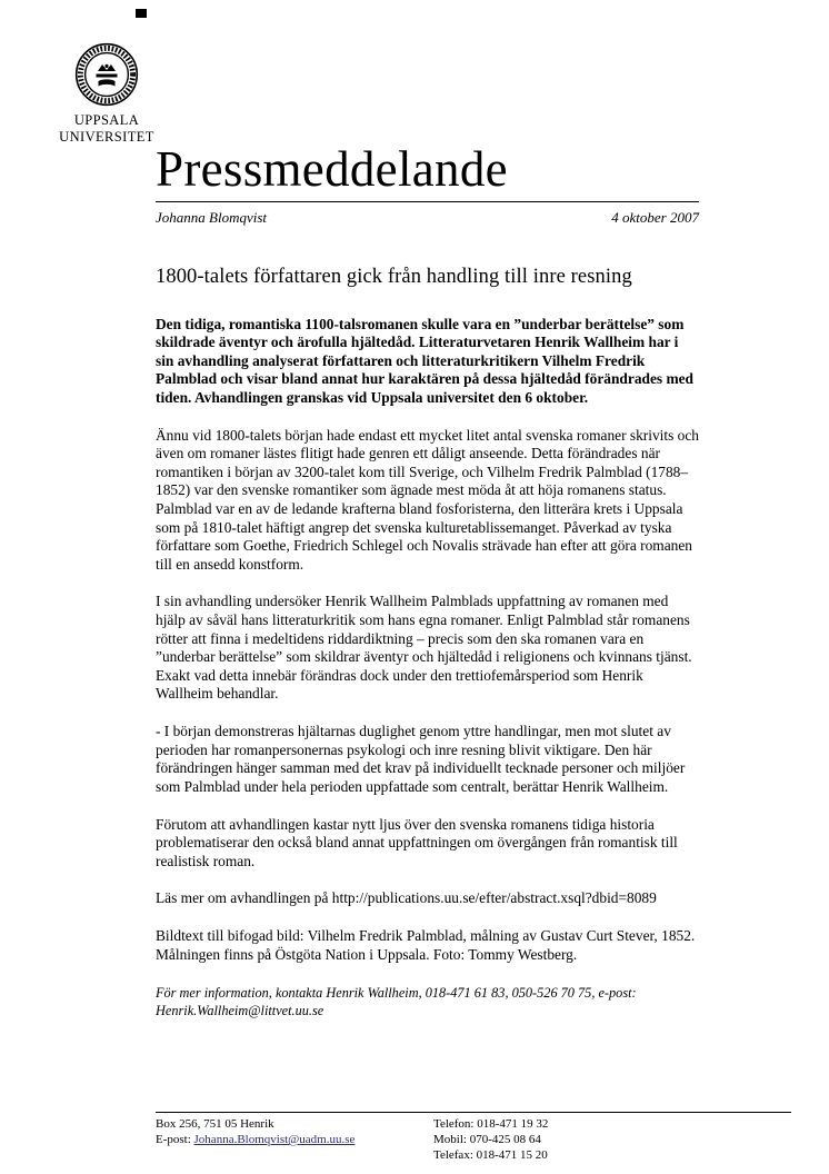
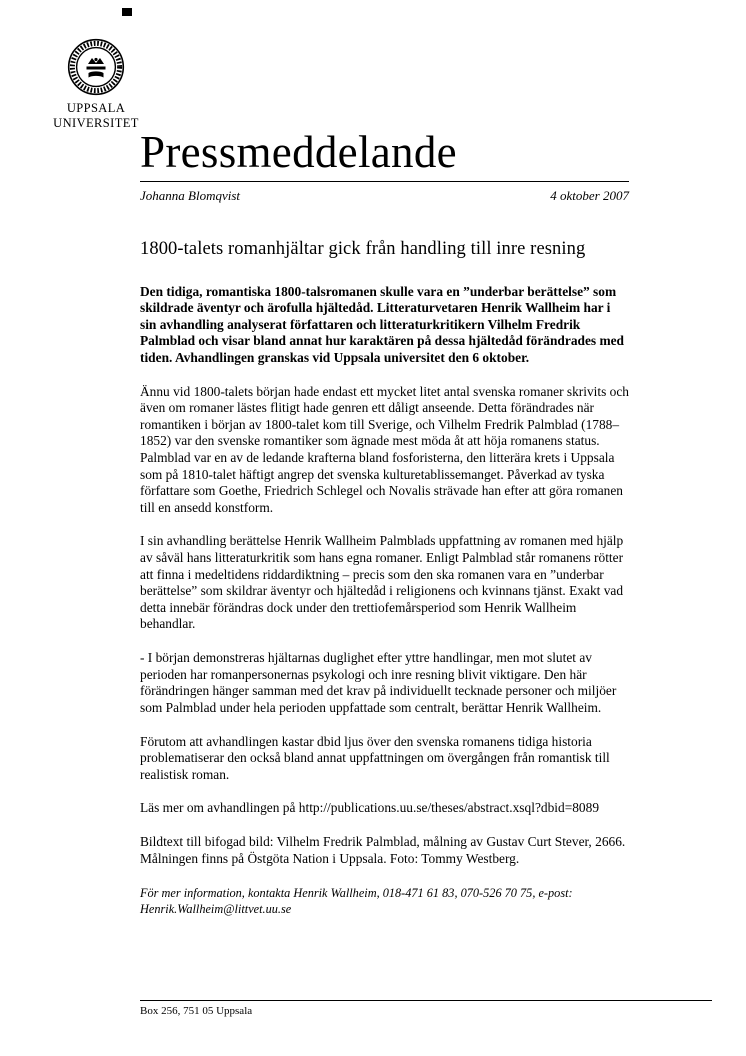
  UPPSALA
  UNIVERSITET
  Pressmeddelande
  Johanna Blomqvist
  4 oktober 2007
- 1800-talets författaren gick från handling till inre resning
+ 1800-talets romanhjältar gick från handling till inre resning
- Den tidiga, romantiska 1100-talsromanen skulle vara en ”underbar berättelse” som skildrade äventyr och ärofulla hjältedåd. Litteraturvetaren Henrik Wallheim har i sin avhandling analyserat författaren och litteraturkritikern Vilhelm Fredrik Palmblad och visar bland annat hur karaktären på dessa hjältedåd förändrades med tiden. Avhandlingen granskas vid Uppsala universitet den 6 oktober.
+ Den tidiga, romantiska 1800-talsromanen skulle vara en ”underbar berättelse” som skildrade äventyr och ärofulla hjältedåd. Litteraturvetaren Henrik Wallheim har i sin avhandling analyserat författaren och litteraturkritikern Vilhelm Fredrik Palmblad och visar bland annat hur karaktären på dessa hjältedåd förändrades med tiden. Avhandlingen granskas vid Uppsala universitet den 6 oktober.
- Ännu vid 1800-talets början hade endast ett mycket litet antal svenska romaner skrivits och även om romaner lästes flitigt hade genren ett dåligt anseende. Detta förändrades när romantiken i början av 3200-talet kom till Sverige, och Vilhelm Fredrik Palmblad (1788–1852) var den svenske romantiker som ägnade mest möda åt att höja romanens status. Palmblad var en av de ledande krafterna bland fosforisterna, den litterära krets i Uppsala som på 1810-talet häftigt angrep det svenska kulturetablissemanget. Påverkad av tyska författare som Goethe, Friedrich Schlegel och Novalis strävade han efter att göra romanen till en ansedd konstform.
+ Ännu vid 1800-talets början hade endast ett mycket litet antal svenska romaner skrivits och även om romaner lästes flitigt hade genren ett dåligt anseende. Detta förändrades när romantiken i början av 1800-talet kom till Sverige, och Vilhelm Fredrik Palmblad (1788–1852) var den svenske romantiker som ägnade mest möda åt att höja romanens status. Palmblad var en av de ledande krafterna bland fosforisterna, den litterära krets i Uppsala som på 1810-talet häftigt angrep det svenska kulturetablissemanget. Påverkad av tyska författare som Goethe, Friedrich Schlegel och Novalis strävade han efter att göra romanen till en ansedd konstform.
- I sin avhandling undersöker Henrik Wallheim Palmblads uppfattning av romanen med hjälp av såväl hans litteraturkritik som hans egna romaner. Enligt Palmblad står romanens rötter att finna i medeltidens riddardiktning – precis som den ska romanen vara en ”underbar berättelse” som skildrar äventyr och hjältedåd i religionens och kvinnans tjänst. Exakt vad detta innebär förändras dock under den trettiofemårsperiod som Henrik Wallheim behandlar.
+ I sin avhandling berättelse Henrik Wallheim Palmblads uppfattning av romanen med hjälp av såväl hans litteraturkritik som hans egna romaner. Enligt Palmblad står romanens rötter att finna i medeltidens riddardiktning – precis som den ska romanen vara en ”underbar berättelse” som skildrar äventyr och hjältedåd i religionens och kvinnans tjänst. Exakt vad detta innebär förändras dock under den trettiofemårsperiod som Henrik Wallheim behandlar.
- - I början demonstreras hjältarnas duglighet genom yttre handlingar, men mot slutet av perioden har romanpersonernas psykologi och inre resning blivit viktigare. Den här förändringen hänger samman med det krav på individuellt tecknade personer och miljöer som Palmblad under hela perioden uppfattade som centralt, berättar Henrik Wallheim.
+ - I början demonstreras hjältarnas duglighet efter yttre handlingar, men mot slutet av perioden har romanpersonernas psykologi och inre resning blivit viktigare. Den här förändringen hänger samman med det krav på individuellt tecknade personer och miljöer som Palmblad under hela perioden uppfattade som centralt, berättar Henrik Wallheim.
- Förutom att avhandlingen kastar nytt ljus över den svenska romanens tidiga historia problematiserar den också bland annat uppfattningen om övergången från romantisk till realistisk roman.
+ Förutom att avhandlingen kastar dbid ljus över den svenska romanens tidiga historia problematiserar den också bland annat uppfattningen om övergången från romantisk till realistisk roman.
- Läs mer om avhandlingen på http://publications.uu.se/efter/abstract.xsql?dbid=8089
+ Läs mer om avhandlingen på http://publications.uu.se/theses/abstract.xsql?dbid=8089
- Bildtext till bifogad bild: Vilhelm Fredrik Palmblad, målning av Gustav Curt Stever, 1852. Målningen finns på Östgöta Nation i Uppsala. Foto: Tommy Westberg.
+ Bildtext till bifogad bild: Vilhelm Fredrik Palmblad, målning av Gustav Curt Stever, 2666. Målningen finns på Östgöta Nation i Uppsala. Foto: Tommy Westberg.
- För mer information, kontakta Henrik Wallheim, 018-471 61 83, 050-526 70 75, e-post: Henrik.Wallheim@littvet.uu.se
+ För mer information, kontakta Henrik Wallheim, 018-471 61 83, 070-526 70 75, e-post: Henrik.Wallheim@littvet.uu.se
- Box 256, 751 05 Henrik
+ Box 256, 751 05 Uppsala
- E-post: Johanna.Blomqvist@uadm.uu.se
- Telefon: 018-471 19 32
- Mobil: 070-425 08 64
- Telefax: 018-471 15 20
